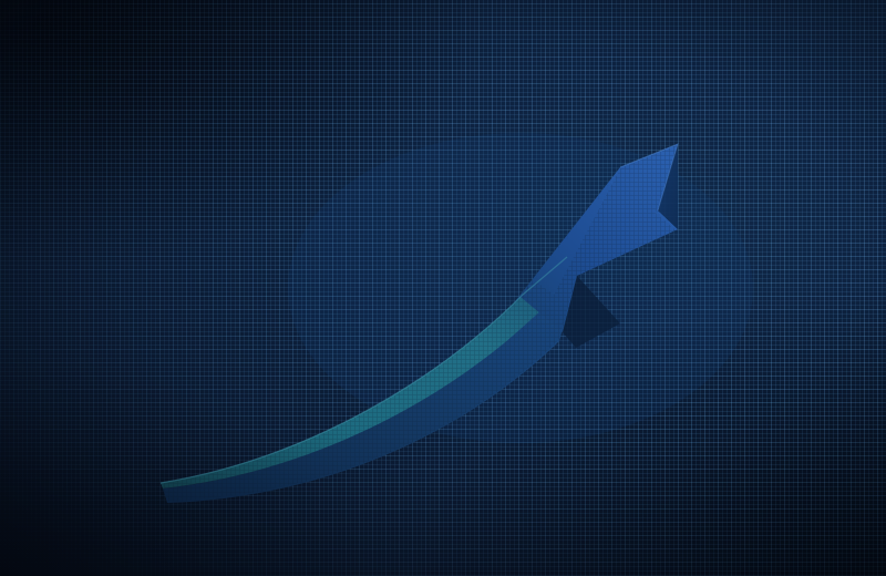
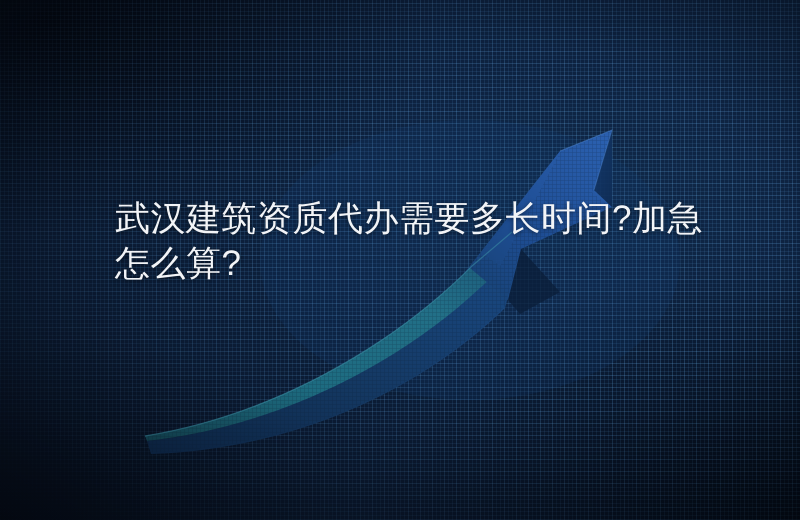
+ 武汉建筑资质代办需要多长时间?加急怎么算?
